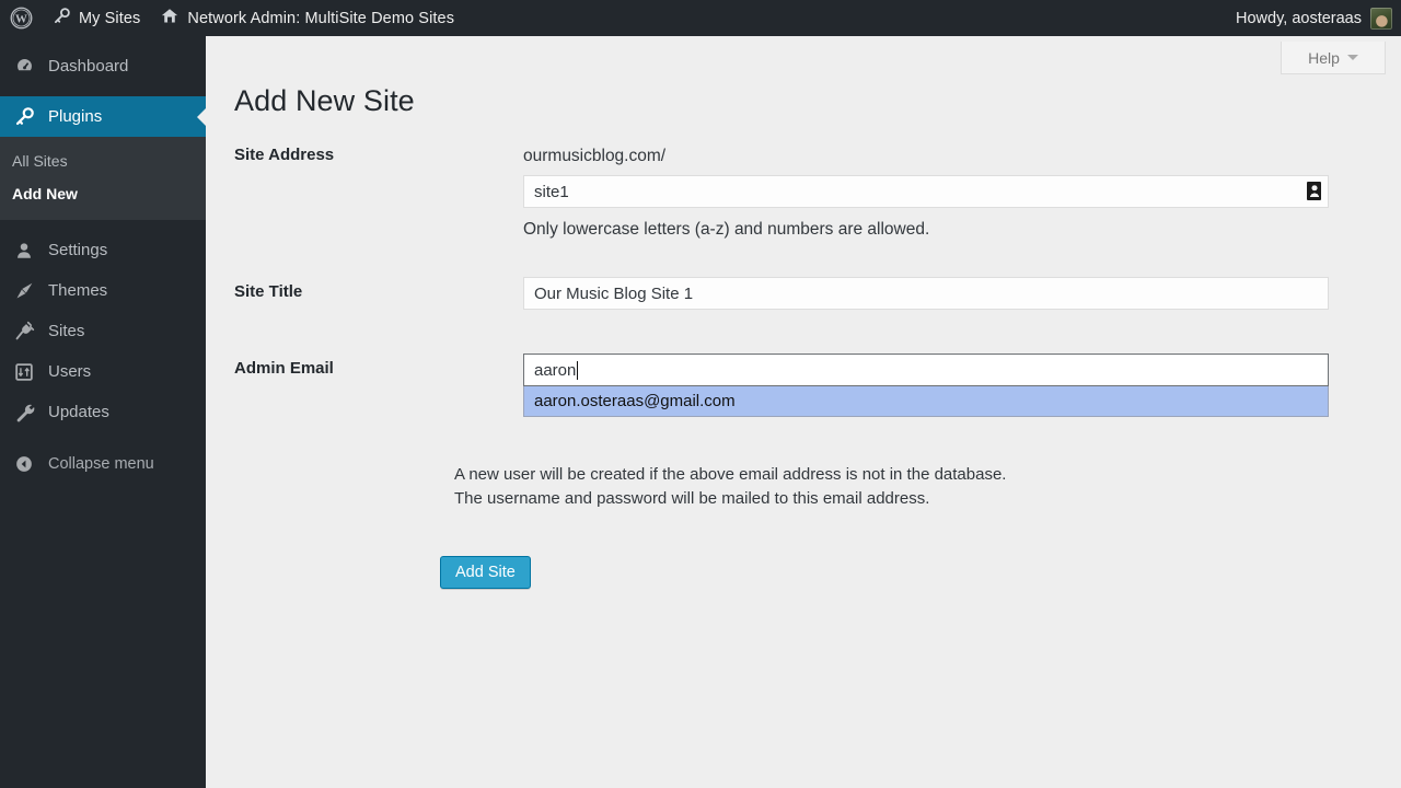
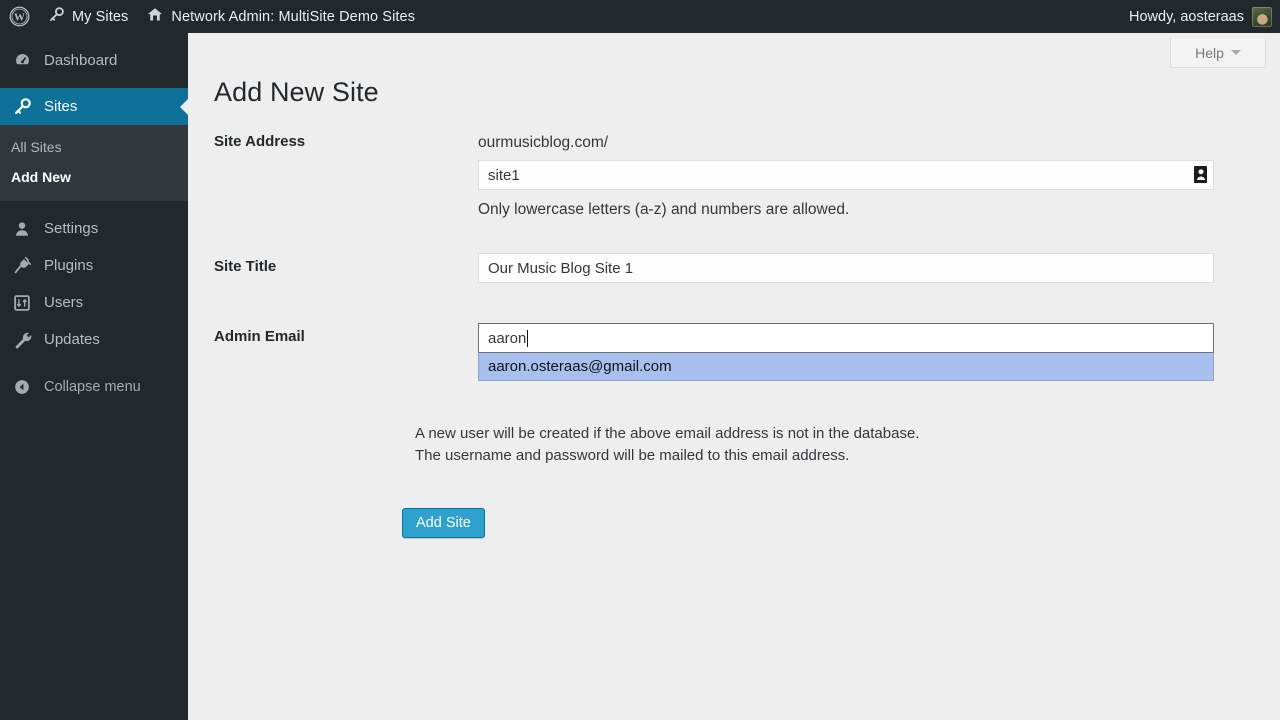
  W
  My Sites
  Network Admin: MultiSite Demo Sites
  Howdy, aosteraas
  Dashboard
- Plugins
+ Sites
  All Sites
  Add New
  Settings
- Themes
- Sites
+ Plugins
  Users
  Updates
  Collapse menu
  Help
  Add New Site
  Site Address
  ourmusicblog.com/
  site1
  Only lowercase letters (a-z) and numbers are allowed.
  Site Title
  Our Music Blog Site 1
  Admin Email
  aaron
  aaron.osteraas@gmail.com
  A new user will be created if the above email address is not in the database.
  The username and password will be mailed to this email address.
  Add Site
